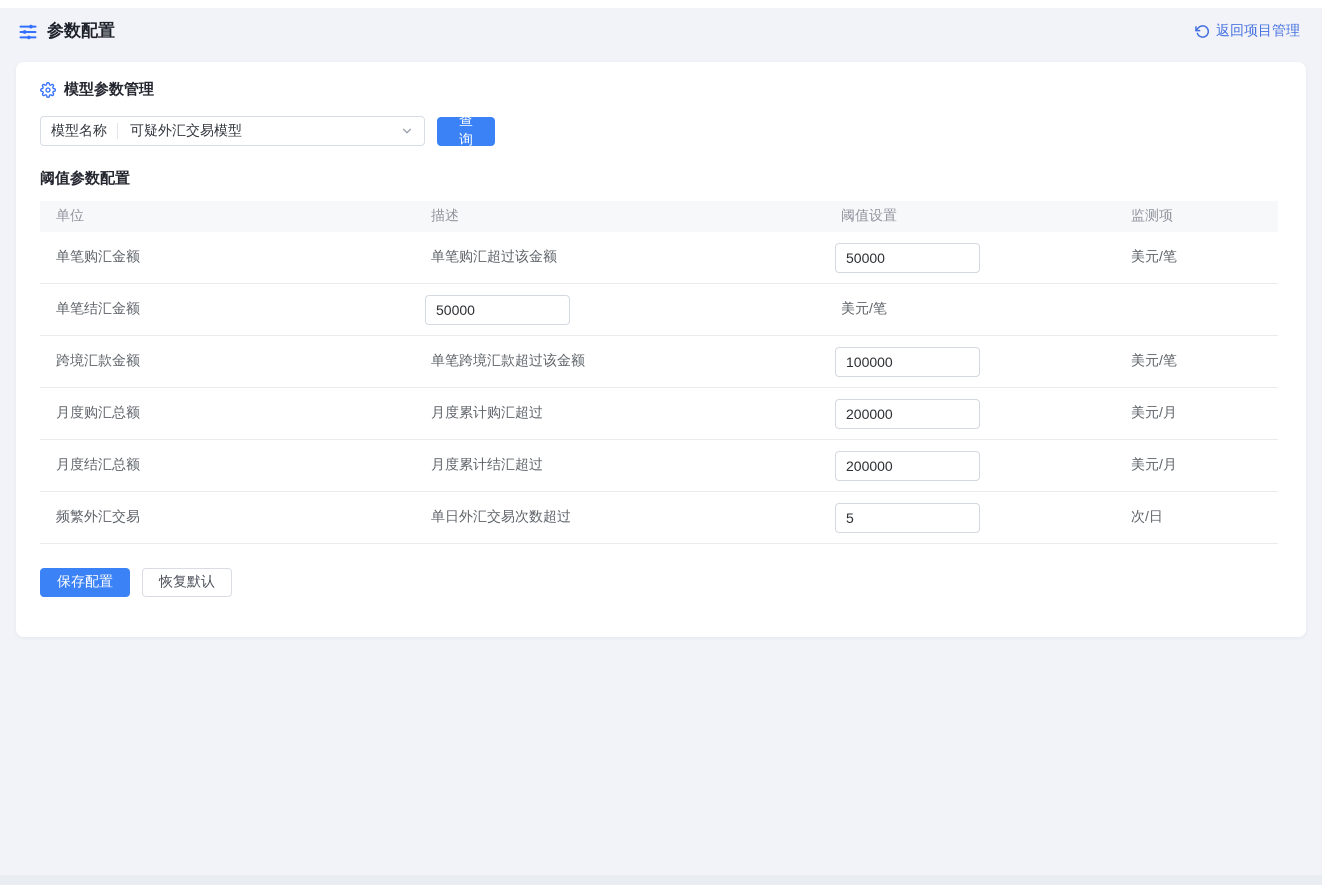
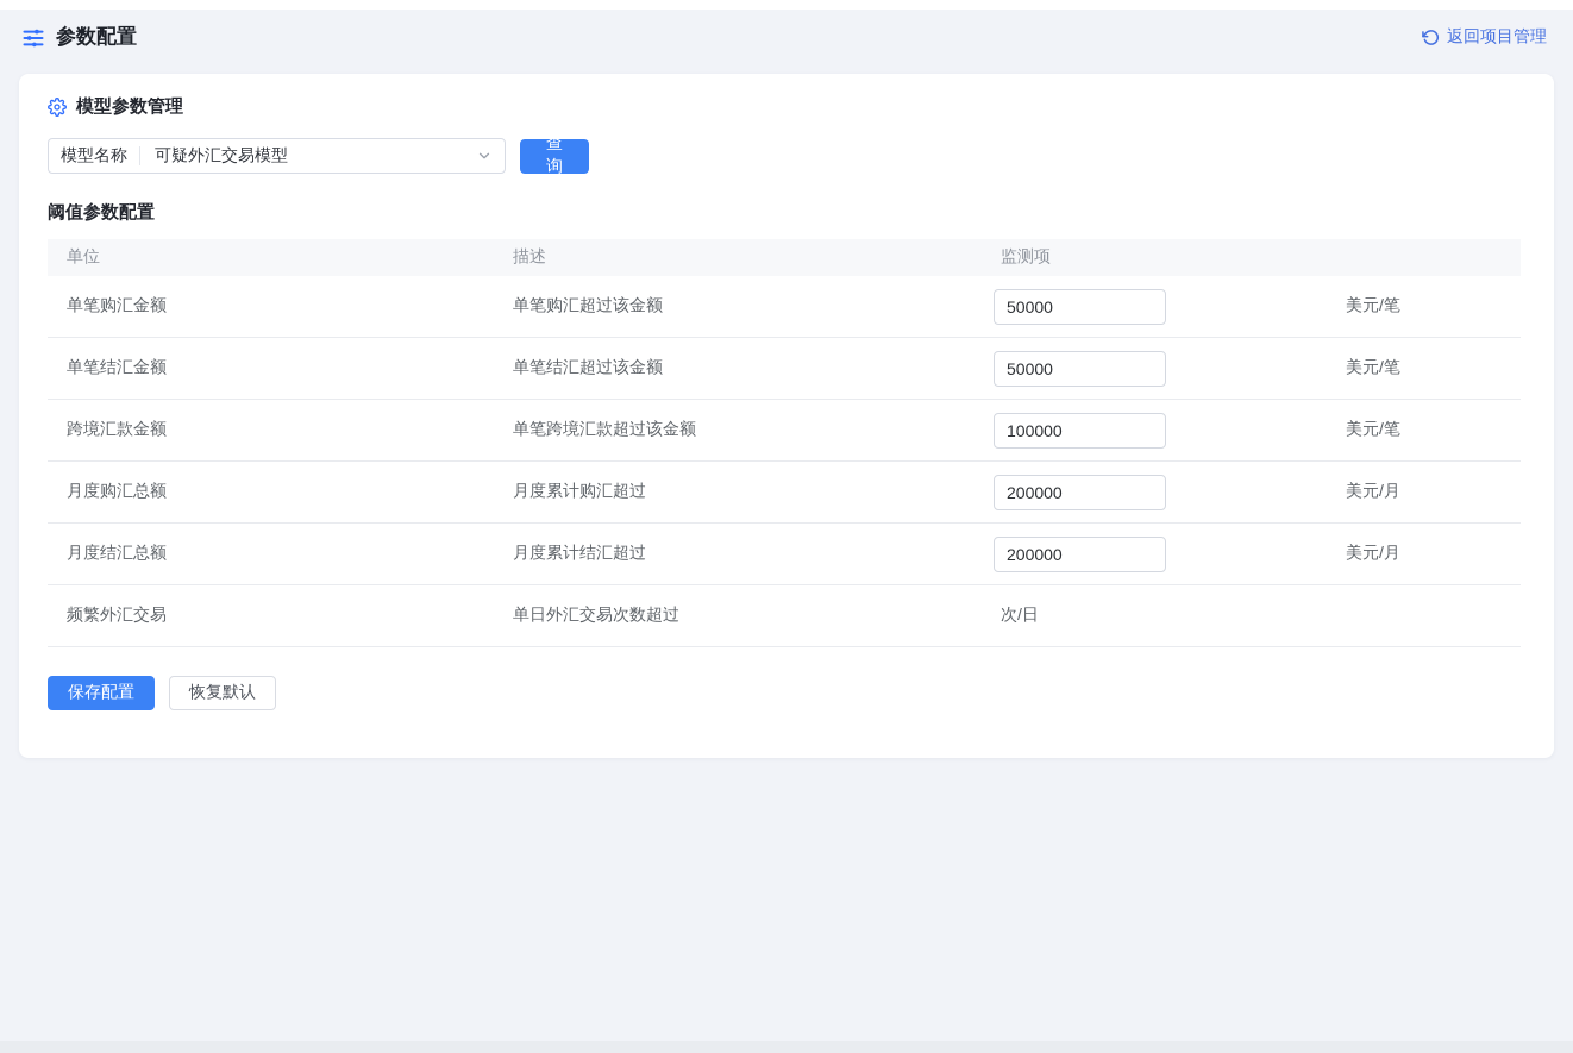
  参数配置
  返回项目管理
  模型参数管理
  模型名称
  可疑外汇交易模型
  查询
  阈值参数配置
  单位
  描述
- 阈值设置
  监测项
  单笔购汇金额
  单笔购汇超过该金额
  50000
  美元/笔
  单笔结汇金额
+ 单笔结汇超过该金额
  50000
  美元/笔
  跨境汇款金额
  单笔跨境汇款超过该金额
  100000
  美元/笔
  月度购汇总额
  月度累计购汇超过
  200000
  美元/月
  月度结汇总额
  月度累计结汇超过
  200000
  美元/月
  频繁外汇交易
  单日外汇交易次数超过
- 5
  次/日
  保存配置
  恢复默认
